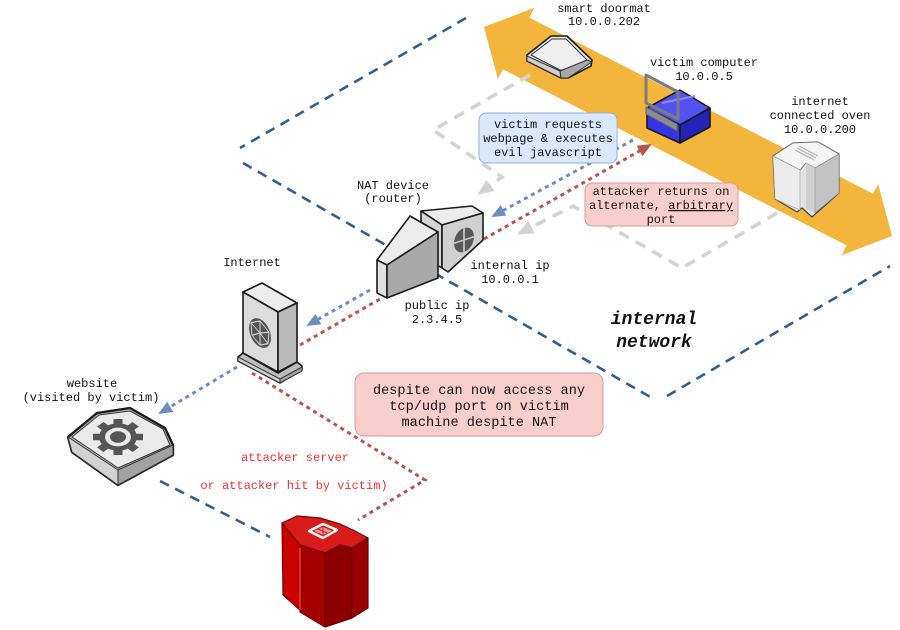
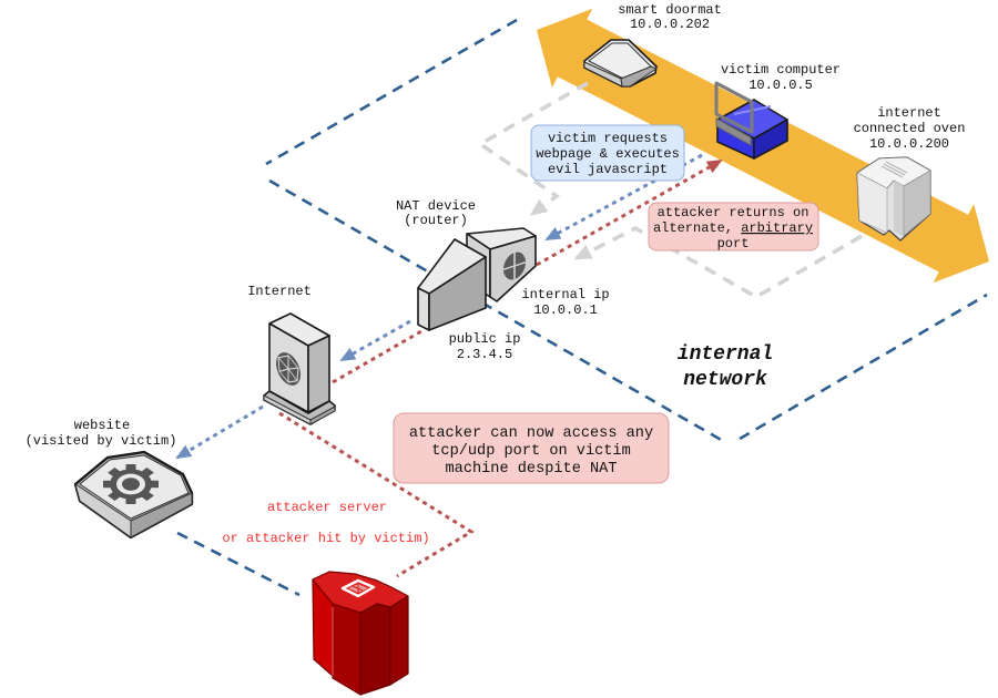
  victim requests
  webpage & executes
  evil javascript
  attacker returns on
  alternate, arbitrary
  port
- despite can now access any
+ attacker can now access any
  tcp/udp port on victim
  machine despite NAT
  smart doormat
  10.0.0.202
  victim computer
  10.0.0.5
  internet
  connected oven
  10.0.0.200
  NAT device
  (router)
  internal ip
  10.0.0.1
  public ip
  2.3.4.5
  Internet
  website
  (visited by victim)
  attacker server
  or attacker hit by victim)
  internal
  network
